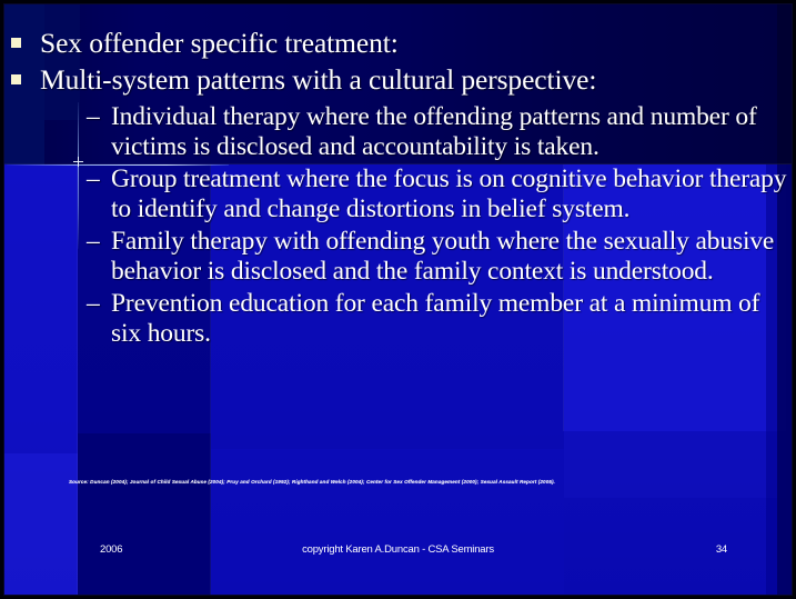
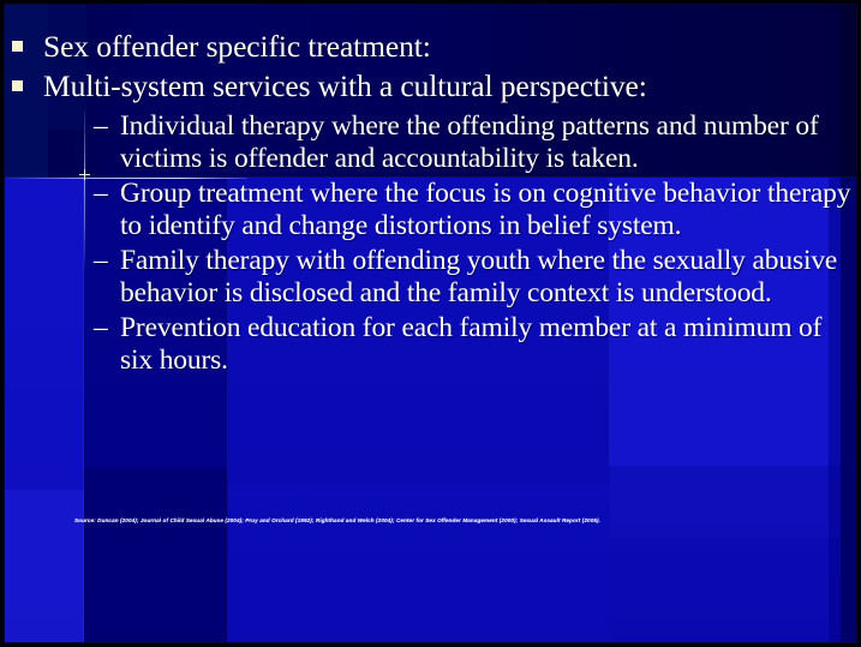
  Sex offender specific treatment:
- Multi-system patterns with a cultural perspective:
+ Multi-system services with a cultural perspective:
  –
- Individual therapy where the offending patterns and number of victims is disclosed and accountability is taken.
+ Individual therapy where the offending patterns and number of victims is offender and accountability is taken.
  –
  Group treatment where the focus is on cognitive behavior therapy to identify and change distortions in belief system.
  –
  Family therapy with offending youth where the sexually abusive behavior is disclosed and the family context is understood.
  –
  Prevention education for each family member at a minimum of six hours.
- 2006
- copyright Karen A.Duncan - CSA Seminars
- 34
